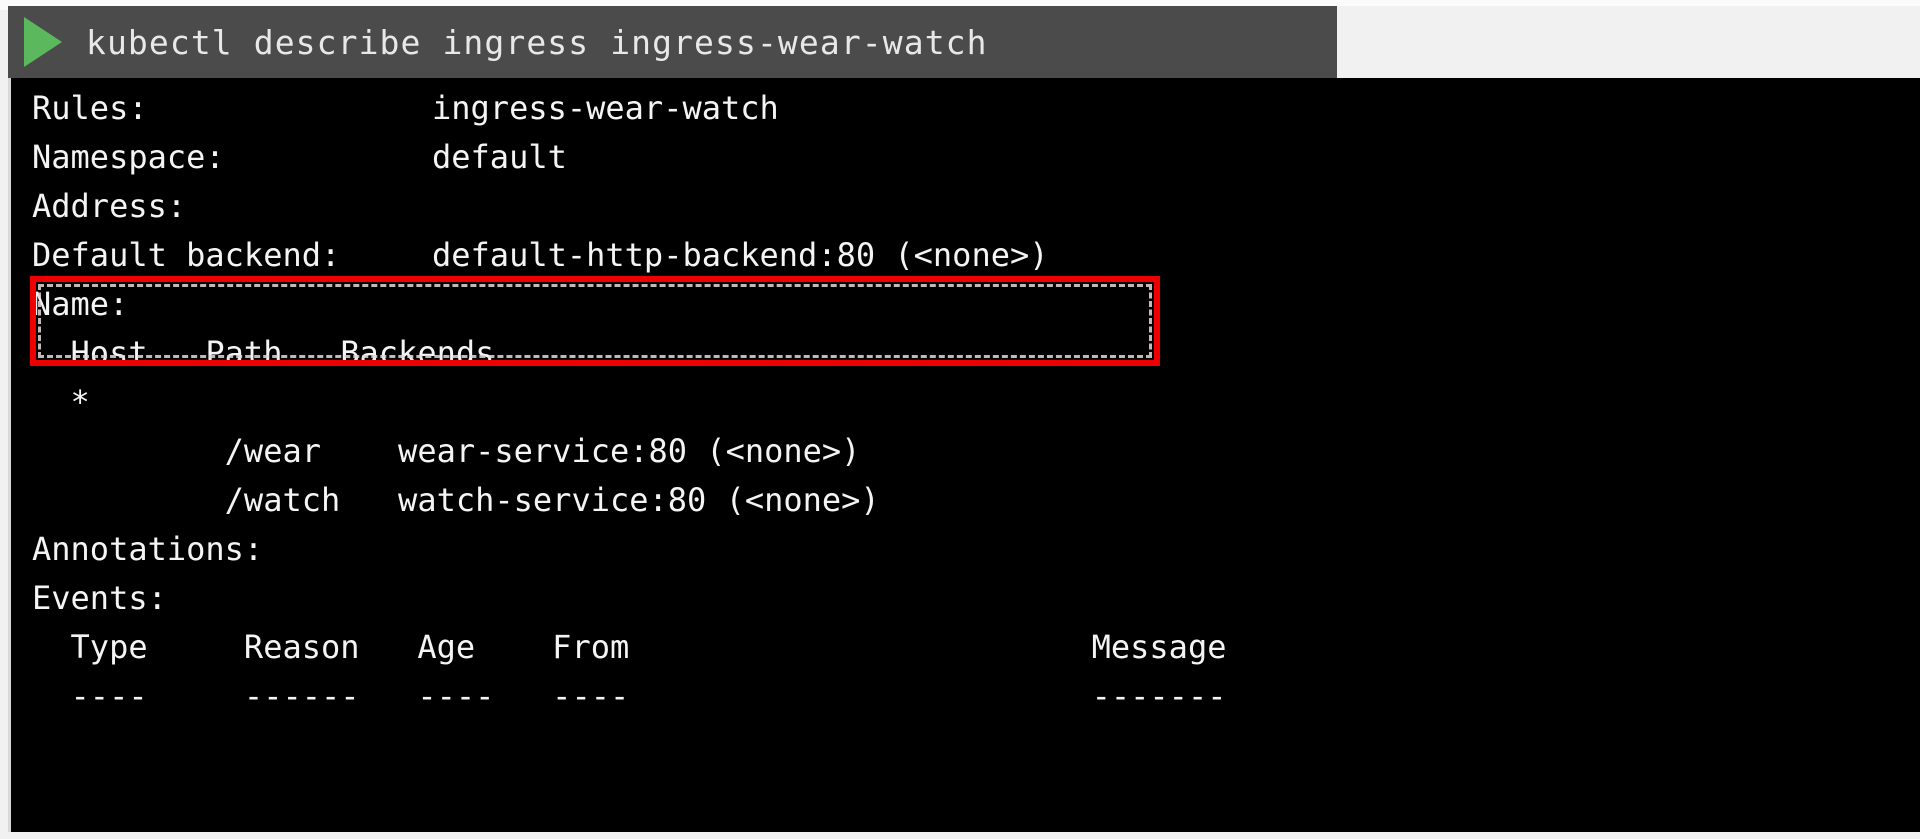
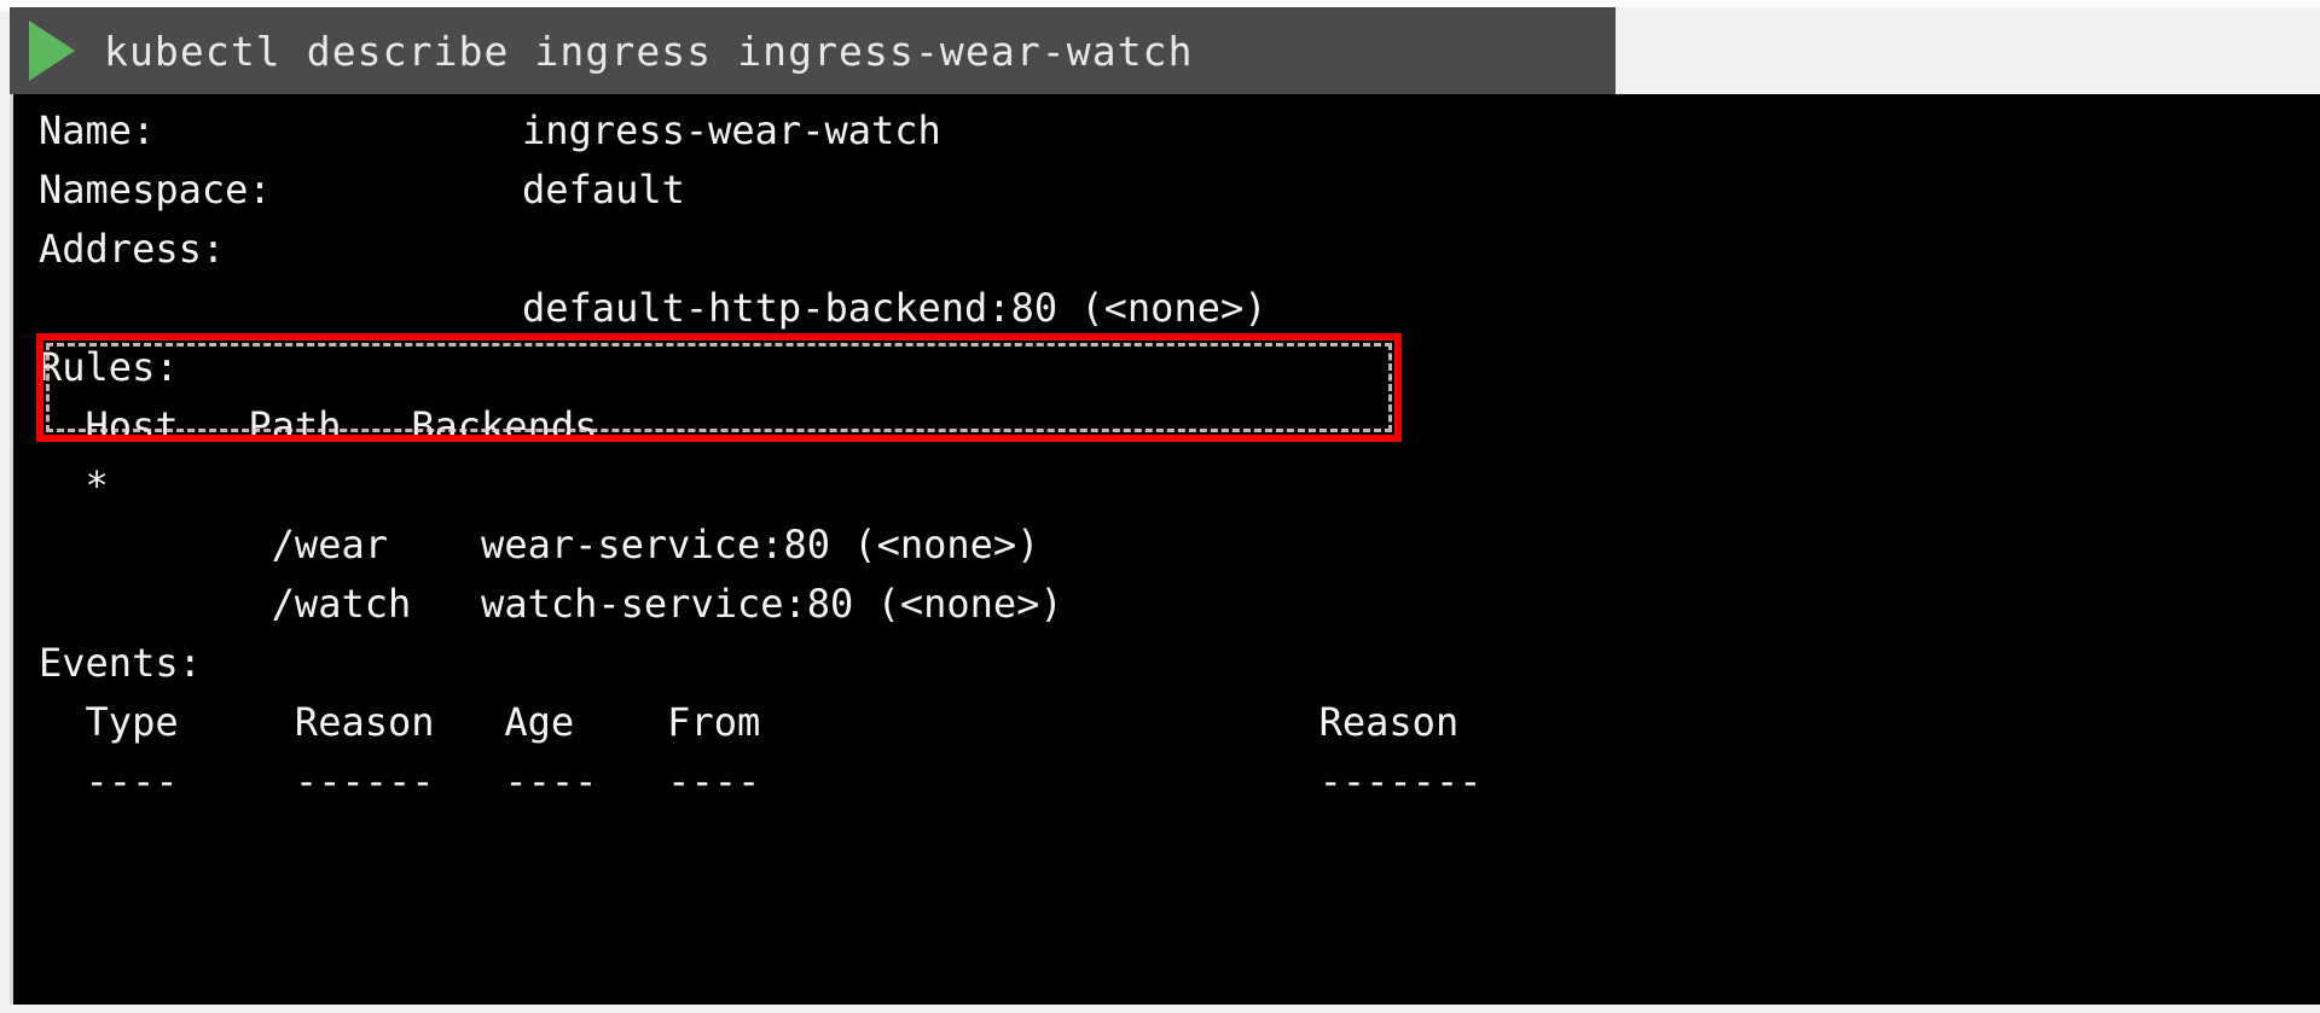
  kubectl describe ingress ingress-wear-watch
- Rules:
+ Name:
  ingress-wear-watch
  Namespace:
  default
  Address:
- Default backend:
  default-http-backend:80 (<none>)
- Name:
+ Rules:
  Host Path Backends
  *
  /wear wear-service:80 (<none>)
  /watch watch-service:80 (<none>)
- Annotations:
  Events:
- Type Reason Age From Message
+ Type Reason Age From Reason
  ---- ------ ---- ---- -------
